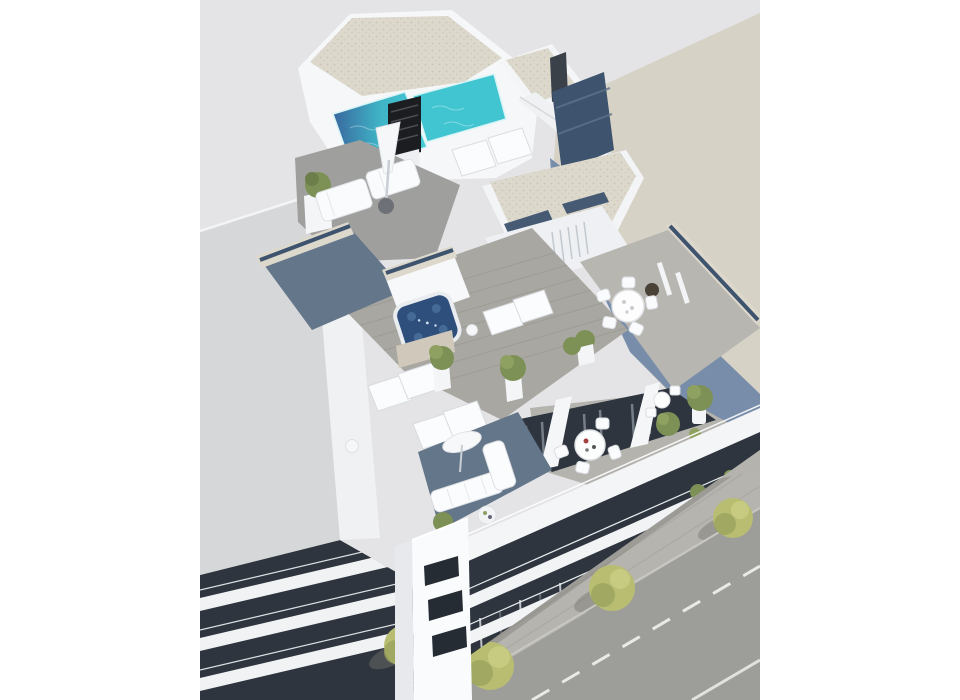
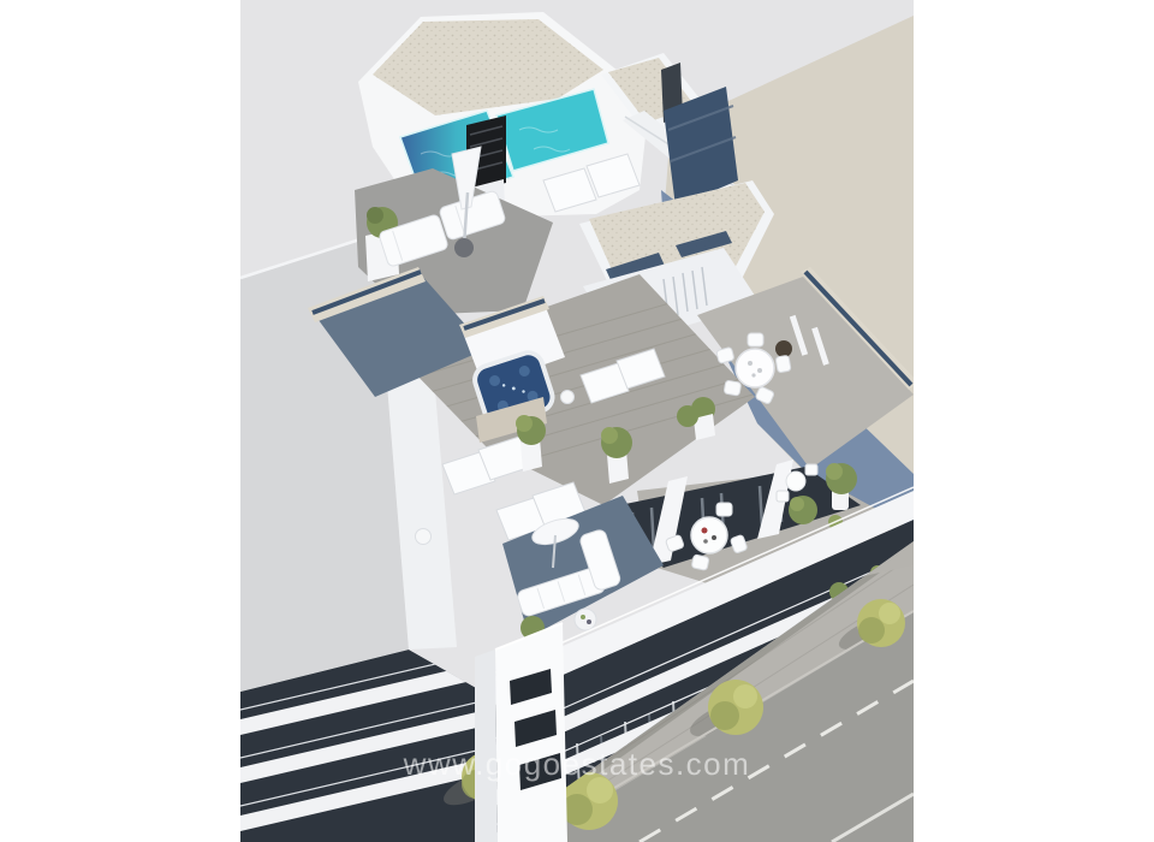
+ www.gogoestates.com
